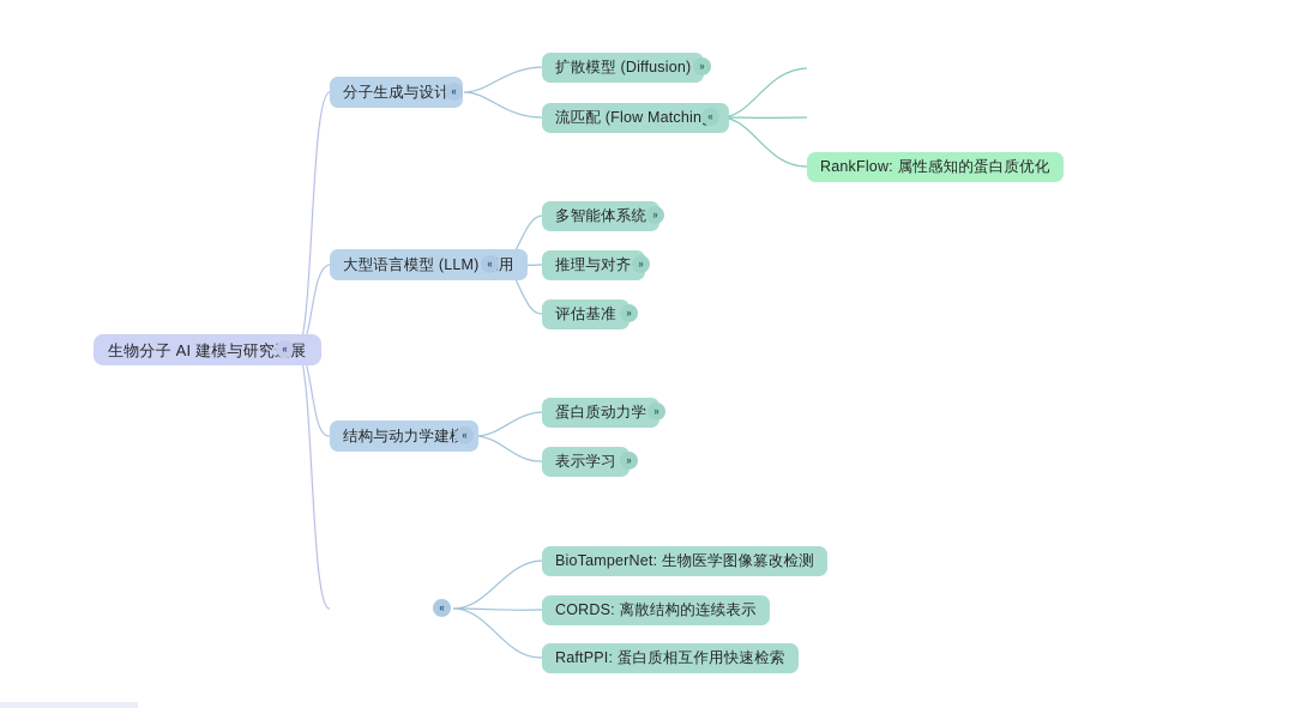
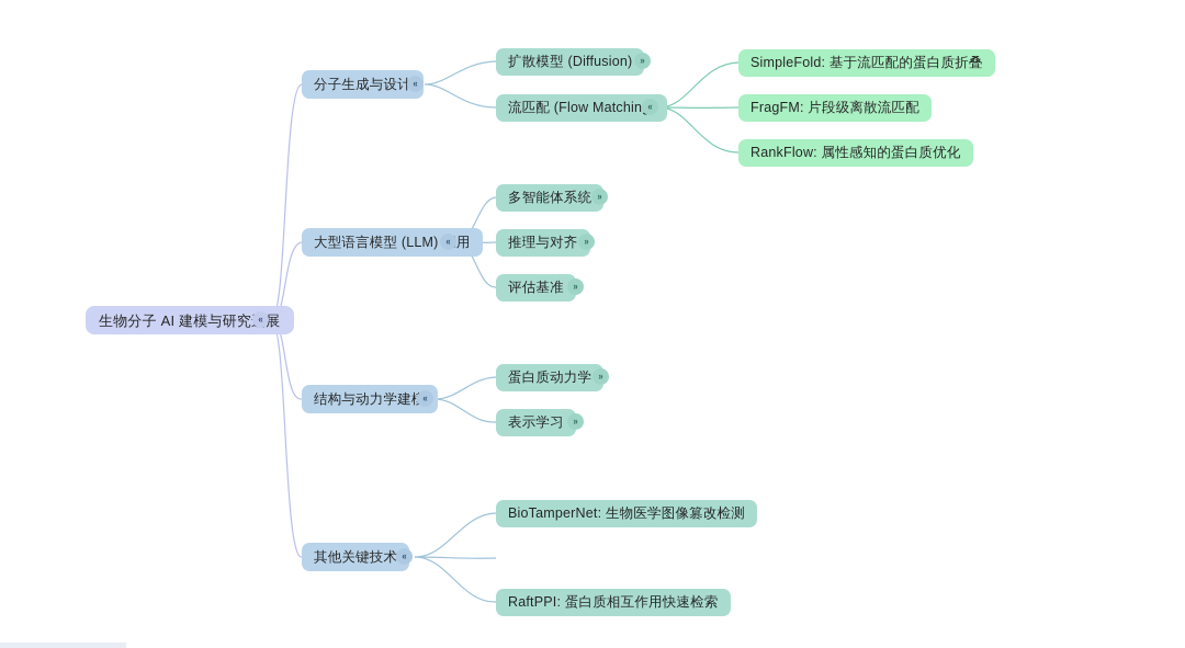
  生物分子 AI 建模与研究展
  «
  分子生成与设计
  «
  扩散模型 (Diffusion)
  »
  流匹配 (Flow Matchin
  «
+ SimpleFold: 基于流匹配的蛋白质折叠
+ FragFM: 片段级离散流匹配
  RankFlow: 属性感知的蛋白质优化
  大型语言模型 (LLM)用
  «
  多智能体系统
  »
  推理与对齐
  »
  评估基准
  »
  结构与动力学建
  «
  蛋白质动力学
  »
  表示学习
  »
+ 其他关键技术
  «
  BioTamperNet: 生物医学图像篡改检测
- CORDS: 离散结构的连续表示
  RaftPPI: 蛋白质相互作用快速检索
